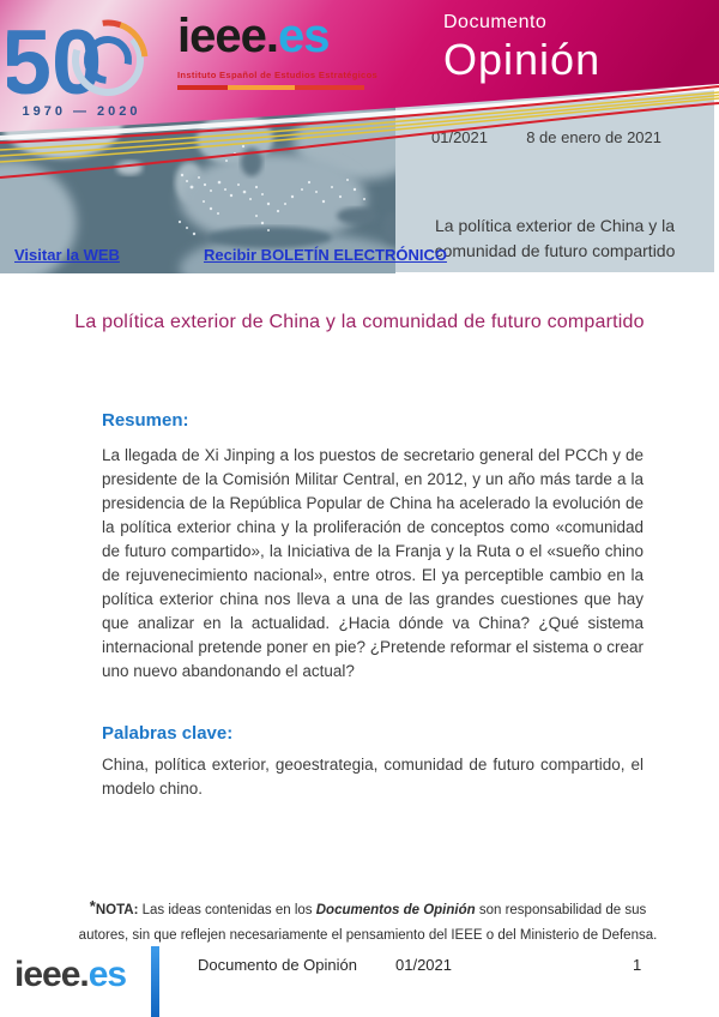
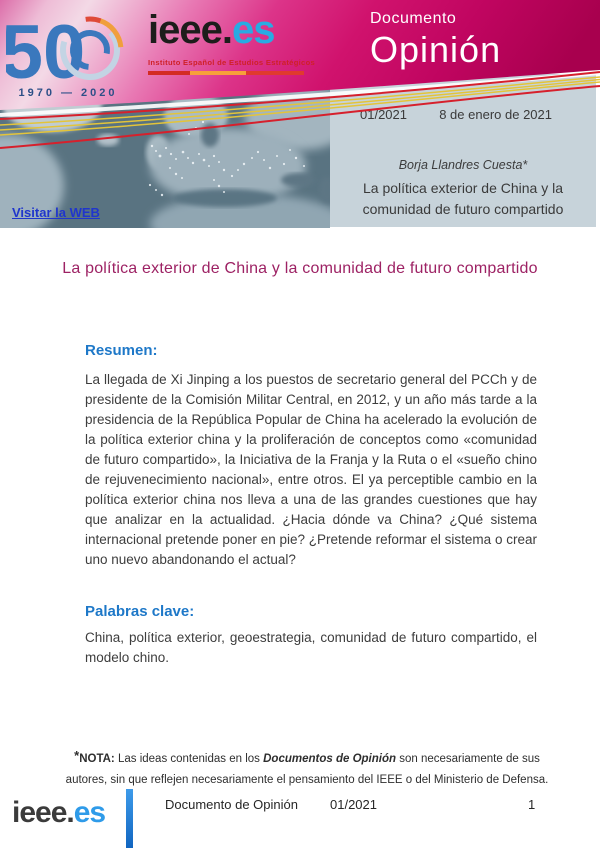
  01/2021
  8 de enero de 2021
+ Borja Llandres Cuesta*
  La política exterior de China y la comunidad de futuro compartido
  1970 — 2020
  ieee.es
  Instituto Español de Estudios Estratégicos
  Documento
  Opinión
  Visitar la WEB
- Recibir BOLETÍN ELECTRÓNICO
  La política exterior de China y la comunidad de futuro compartido
  Resumen:
  La llegada de Xi Jinping a los puestos de secretario general del PCCh y de presidente de la Comisión Militar Central, en 2012, y un año más tarde a la presidencia de la República Popular de China ha acelerado la evolución de la política exterior china y la proliferación de conceptos como «comunidad de futuro compartido», la Iniciativa de la Franja y la Ruta o el «sueño chino de rejuvenecimiento nacional», entre otros. El ya perceptible cambio en la política exterior china nos lleva a una de las grandes cuestiones que hay que analizar en la actualidad. ¿Hacia dónde va China? ¿Qué sistema internacional pretende poner en pie? ¿Pretende reformar el sistema o crear uno nuevo abandonando el actual?
  Palabras clave:
  China, política exterior, geoestrategia, comunidad de futuro compartido, el modelo chino.
- *NOTA: Las ideas contenidas en los Documentos de Opinión son responsabilidad de sus autores, sin que reflejen necesariamente el pensamiento del IEEE o del Ministerio de Defensa.
+ *NOTA: Las ideas contenidas en los Documentos de Opinión son necesariamente de sus autores, sin que reflejen necesariamente el pensamiento del IEEE o del Ministerio de Defensa.
  ieee.es
  Documento de Opinión
  01/2021
  1
